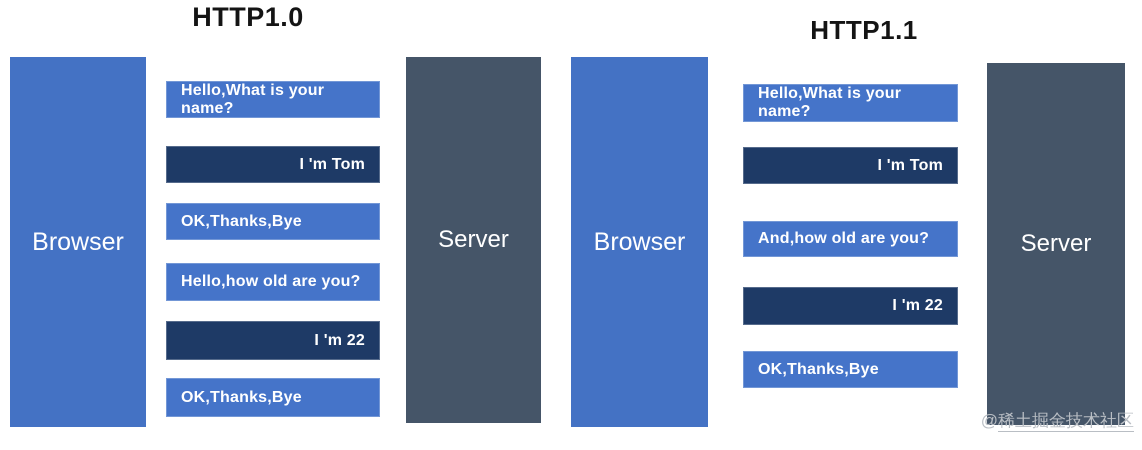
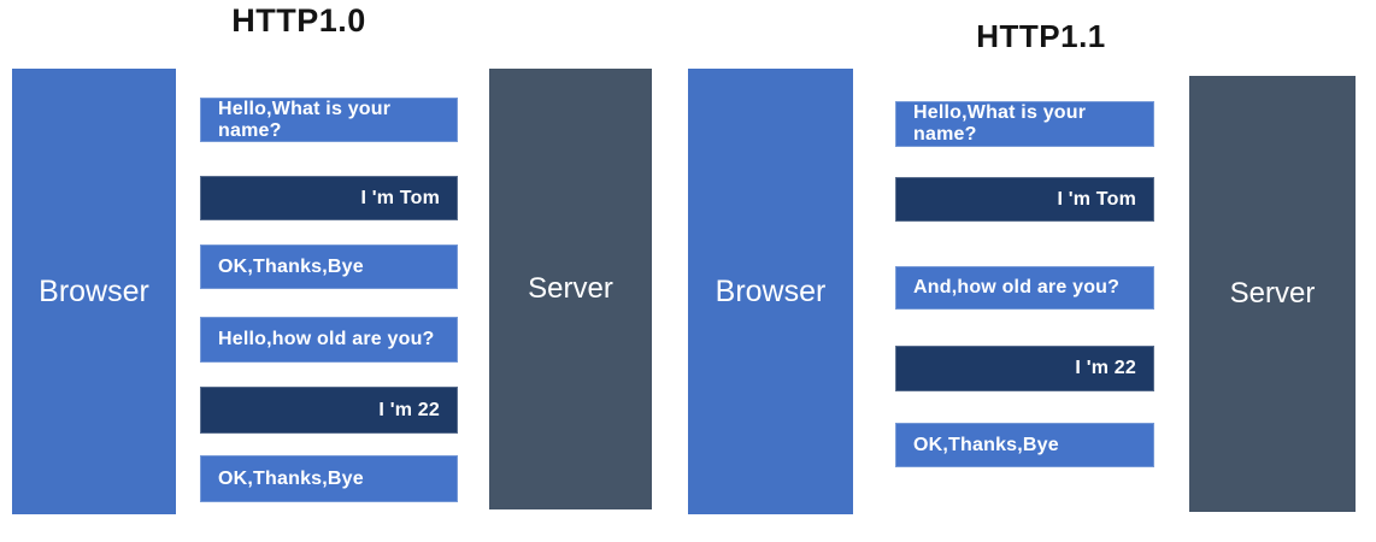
  HTTP1.0
  Browser
  Hello,What is your name?
  I 'm Tom
  OK,Thanks,Bye
  Hello,how old are you?
  I 'm 22
  OK,Thanks,Bye
  Server
  HTTP1.1
  Browser
  Hello,What is your name?
  I 'm Tom
  And,how old are you?
  I 'm 22
  OK,Thanks,Bye
  Server
- @稀土掘金技术社区
